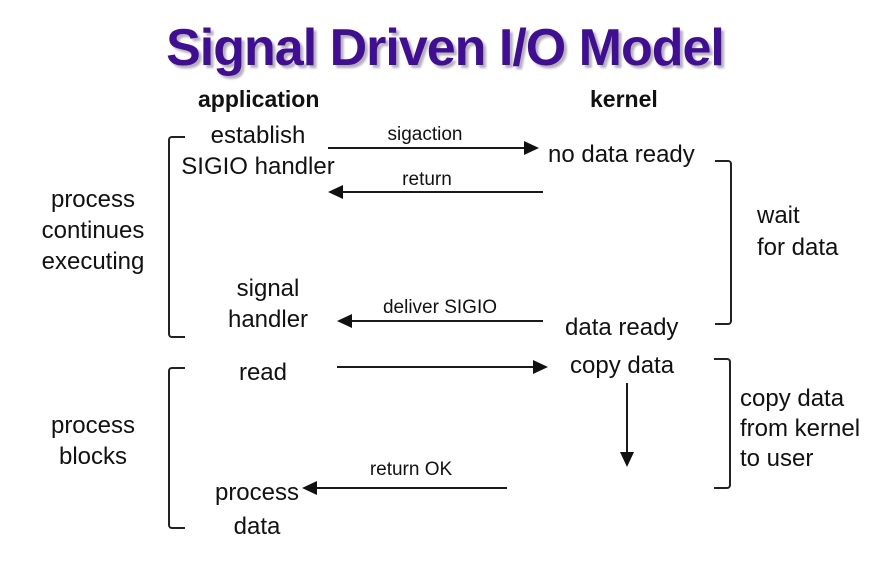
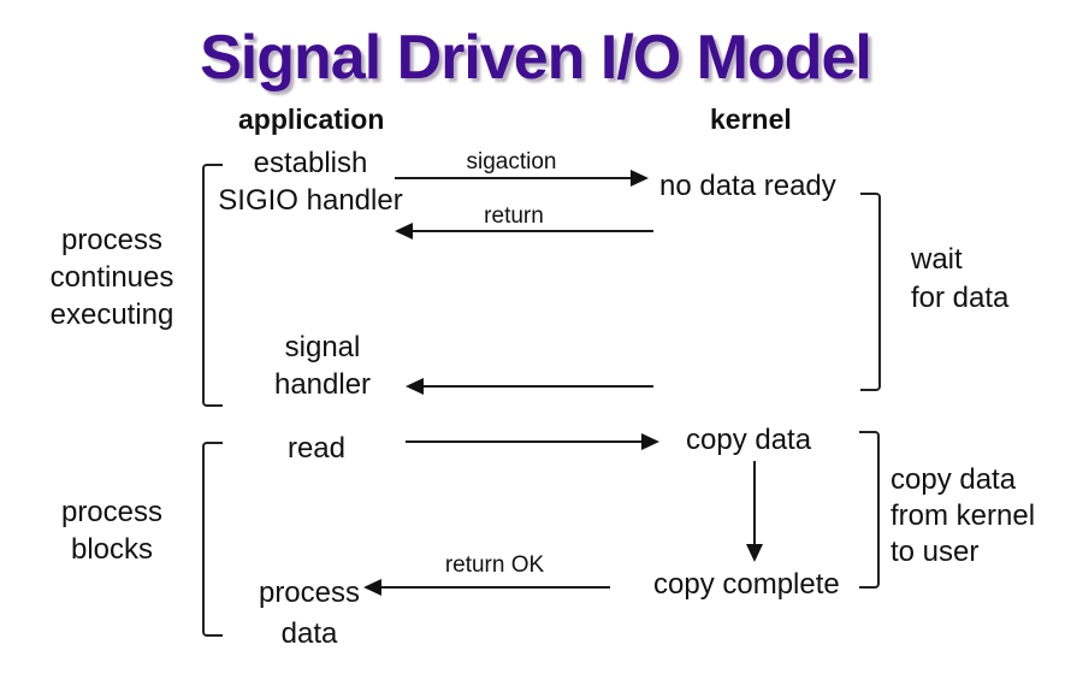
  Signal Driven I/O Model
  application
  kernel
  establish
  SIGIO handler
  signal
  handler
  read
  process
  data
  no data ready
- data ready
  copy data
+ copy complete
  process
  continues
  executing
  process
  blocks
  wait
  for data
  copy data
  from kernel
  to user
  sigaction
  return
- deliver SIGIO
  return OK
